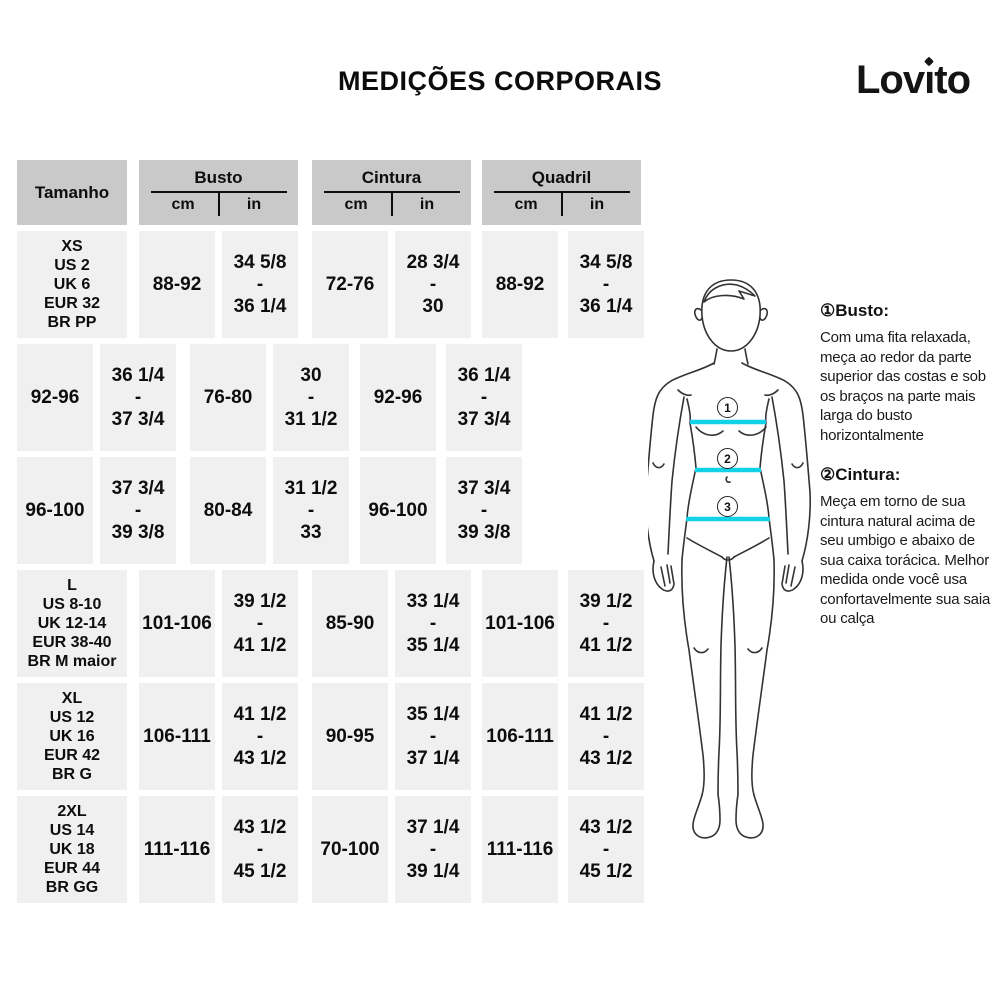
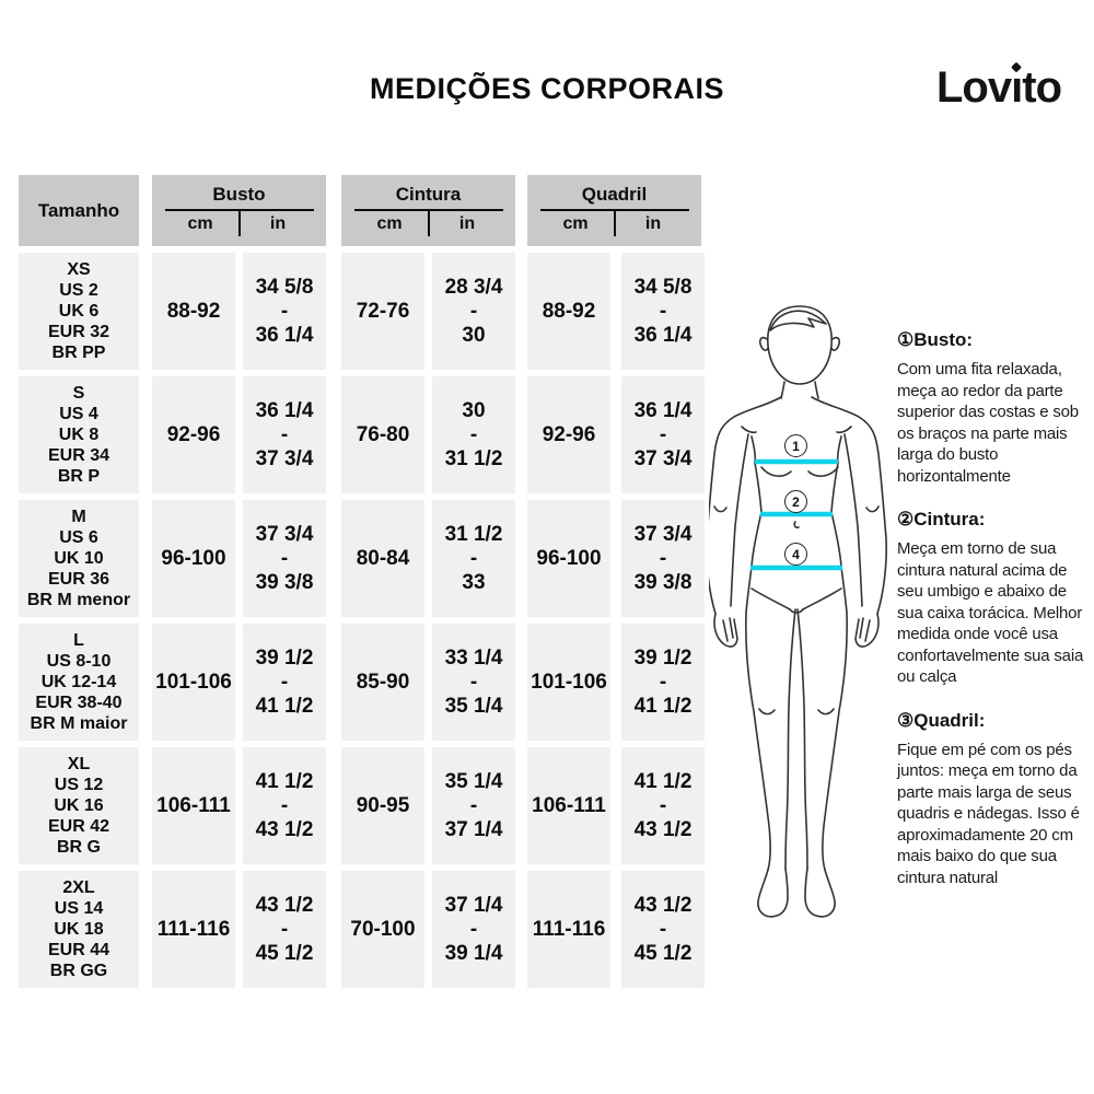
  MEDIÇÕES CORPORAIS
  Lovıto
  Tamanho
  Busto
  cm
  in
  Cintura
  cm
  in
  Quadril
  cm
  in
  XS
  US 2
  UK 6
  EUR 32
  BR PP
  88-92
  34 5/8
  -
  36 1/4
  72-76
  28 3/4
  -
  30
  88-92
  34 5/8
  -
  36 1/4
+ S
+ US 4
+ UK 8
+ EUR 34
+ BR P
  92-96
  36 1/4
  -
  37 3/4
  76-80
  30
  -
  31 1/2
  92-96
  36 1/4
  -
  37 3/4
+ M
+ US 6
+ UK 10
+ EUR 36
+ BR M menor
  96-100
  37 3/4
  -
  39 3/8
  80-84
  31 1/2
  -
  33
  96-100
  37 3/4
  -
  39 3/8
  L
  US 8-10
  UK 12-14
  EUR 38-40
  BR M maior
  101-106
  39 1/2
  -
  41 1/2
  85-90
  33 1/4
  -
  35 1/4
  101-106
  39 1/2
  -
  41 1/2
  XL
  US 12
  UK 16
  EUR 42
  BR G
  106-111
  41 1/2
  -
  43 1/2
  90-95
  35 1/4
  -
  37 1/4
  106-111
  41 1/2
  -
  43 1/2
  2XL
  US 14
  UK 18
  EUR 44
  BR GG
  111-116
  43 1/2
  -
  45 1/2
  70-100
  37 1/4
  -
  39 1/4
  111-116
  43 1/2
  -
  45 1/2
  1
  2
- 3
+ 4
  ①Busto:
  Com uma fita relaxada, meça ao redor da parte superior das costas e sob os braços na parte mais larga do busto horizontalmente
  ②Cintura:
  Meça em torno de sua cintura natural acima de seu umbigo e abaixo de sua caixa torácica. Melhor medida onde você usa confortavelmente sua saia ou calça
+ ③Quadril:
+ Fique em pé com os pés juntos: meça em torno da parte mais larga de seus quadris e nádegas. Isso é aproximadamente 20 cm mais baixo do que sua cintura natural
